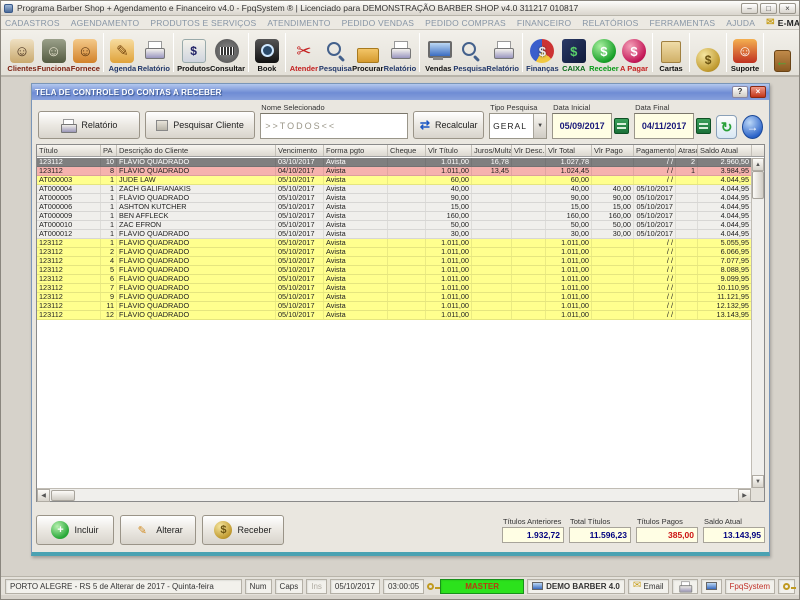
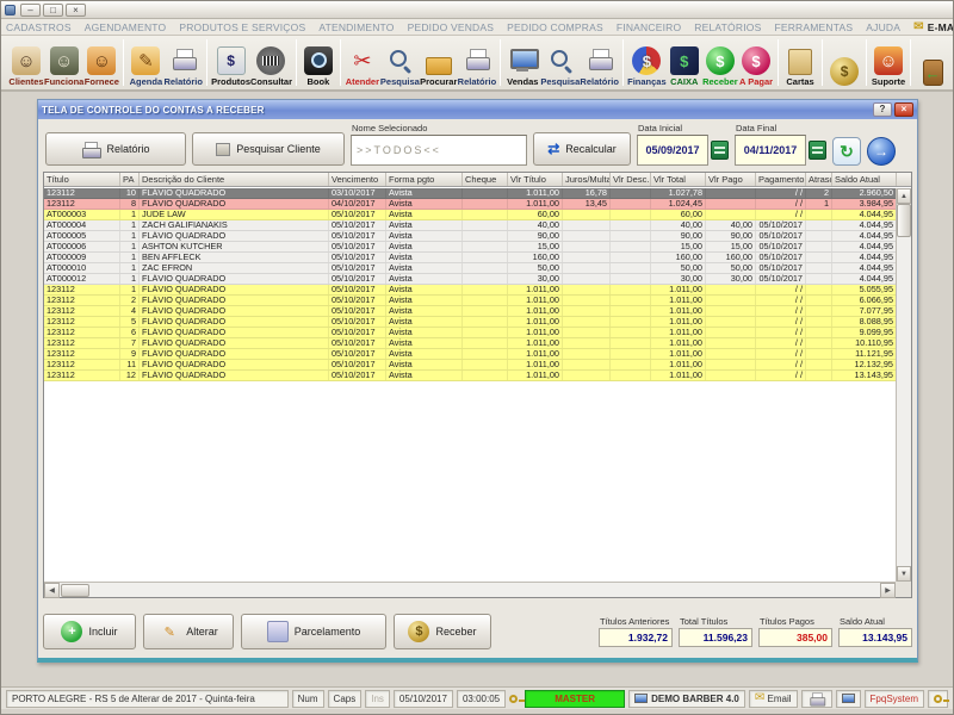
- Programa Barber Shop + Agendamento e Financeiro v4.0 - FpqSystem ® | Licenciado para DEMONSTRAÇÃO BARBER SHOP v4.0 311217 010817
  –
  □
  ×
  CADASTROS
  AGENDAMENTO
  PRODUTOS E SERVIÇOS
  ATENDIMENTO
  PEDIDO VENDAS
  PEDIDO COMPRAS
  FINANCEIRO
  RELATÓRIOS
  FERRAMENTAS
  AJUDA
  ✉
  ☺
  Clientes
  ☺
  Funciona
  ☺
  Fornece
  ✎
  Agenda
  Relatório
  $
  Produtos
  Consultar
  Book
  ✂
  Atender
  Pesquisa
  Procurar
  Relatório
  Vendas
  Pesquisa
  Relatório
  $
  Finanças
  $
  CAIXA
  $
  Receber
  $
  A Pagar
  Cartas
  $
  ☺
  Suporte
  ←
  TELA DE CONTROLE DO CONTAS A RECEBER
  ?
  ×
  Relatório
  Pesquisar Cliente
  Nome Selecionado
  >>TODOS<<
  ⇄
  Recalcular
- Tipo Pesquisa
- GERAL
  Data Inicial
  05/09/2017
  Data Final
  04/11/2017
  ↻
  →
  Título
  PA
  Descrição do Cliente
  Vencimento
  Forma pgto
  Cheque
  Vlr Título
  Juros/Multa
  Vlr Desc.
  Vlr Total
  Vlr Pago
  Pagamento
  Atraso
  Saldo Atual
  123112
  10
  FLÁVIO QUADRADO
  03/10/2017
  Avista
  1.011,00
  16,78
  1.027,78
  / /
  2
  2.960,50
  123112
  8
  FLÁVIO QUADRADO
  04/10/2017
  Avista
  1.011,00
  13,45
  1.024,45
  / /
  1
  3.984,95
  AT000003
  1
  JUDE LAW
  05/10/2017
  Avista
  60,00
  60,00
  / /
  4.044,95
  AT000004
  1
  ZACH GALIFIANAKIS
  05/10/2017
  Avista
  40,00
  40,00
  40,00
  05/10/2017
  4.044,95
  AT000005
  1
  FLÁVIO QUADRADO
  05/10/2017
  Avista
  90,00
  90,00
  90,00
  05/10/2017
  4.044,95
  AT000006
  1
  ASHTON KUTCHER
  05/10/2017
  Avista
  15,00
  15,00
  15,00
  05/10/2017
  4.044,95
  AT000009
  1
  BEN AFFLECK
  05/10/2017
  Avista
  160,00
  160,00
  160,00
  05/10/2017
  4.044,95
  AT000010
  1
  ZAC EFRON
  05/10/2017
  Avista
  50,00
  50,00
  50,00
  05/10/2017
  4.044,95
  AT000012
  1
  FLÁVIO QUADRADO
  05/10/2017
  Avista
  30,00
  30,00
  30,00
  05/10/2017
  4.044,95
  123112
  1
  FLÁVIO QUADRADO
  05/10/2017
  Avista
  1.011,00
  1.011,00
  / /
  5.055,95
  123112
  2
  FLÁVIO QUADRADO
  05/10/2017
  Avista
  1.011,00
  1.011,00
  / /
  6.066,95
  123112
  4
  FLÁVIO QUADRADO
  05/10/2017
  Avista
  1.011,00
  1.011,00
  / /
  7.077,95
  123112
  5
  FLÁVIO QUADRADO
  05/10/2017
  Avista
  1.011,00
  1.011,00
  / /
  8.088,95
  123112
  6
  FLÁVIO QUADRADO
  05/10/2017
  Avista
  1.011,00
  1.011,00
  / /
  9.099,95
  123112
  7
  FLÁVIO QUADRADO
  05/10/2017
  Avista
  1.011,00
  1.011,00
  / /
  10.110,95
  123112
  9
  FLÁVIO QUADRADO
  05/10/2017
  Avista
  1.011,00
  1.011,00
  / /
  11.121,95
  123112
  11
  FLÁVIO QUADRADO
  05/10/2017
  Avista
  1.011,00
  1.011,00
  / /
  12.132,95
  123112
  12
  FLÁVIO QUADRADO
  05/10/2017
  Avista
  1.011,00
  1.011,00
  / /
  13.143,95
  +
  Incluir
  ✎
  Alterar
+ Parcelamento
  $
  Receber
  Títulos Anteriores
  1.932,72
  Total Títulos
  11.596,23
  Títulos Pagos
  385,00
  Saldo Atual
  13.143,95
  PORTO ALEGRE - RS 5 de Alterar de 2017 - Quinta-feira
  Num
  Caps
  Ins
  05/10/2017
  03:00:05
  MASTER
  DEMO BARBER 4.0
  ✉
  Email
  FpqSystem
